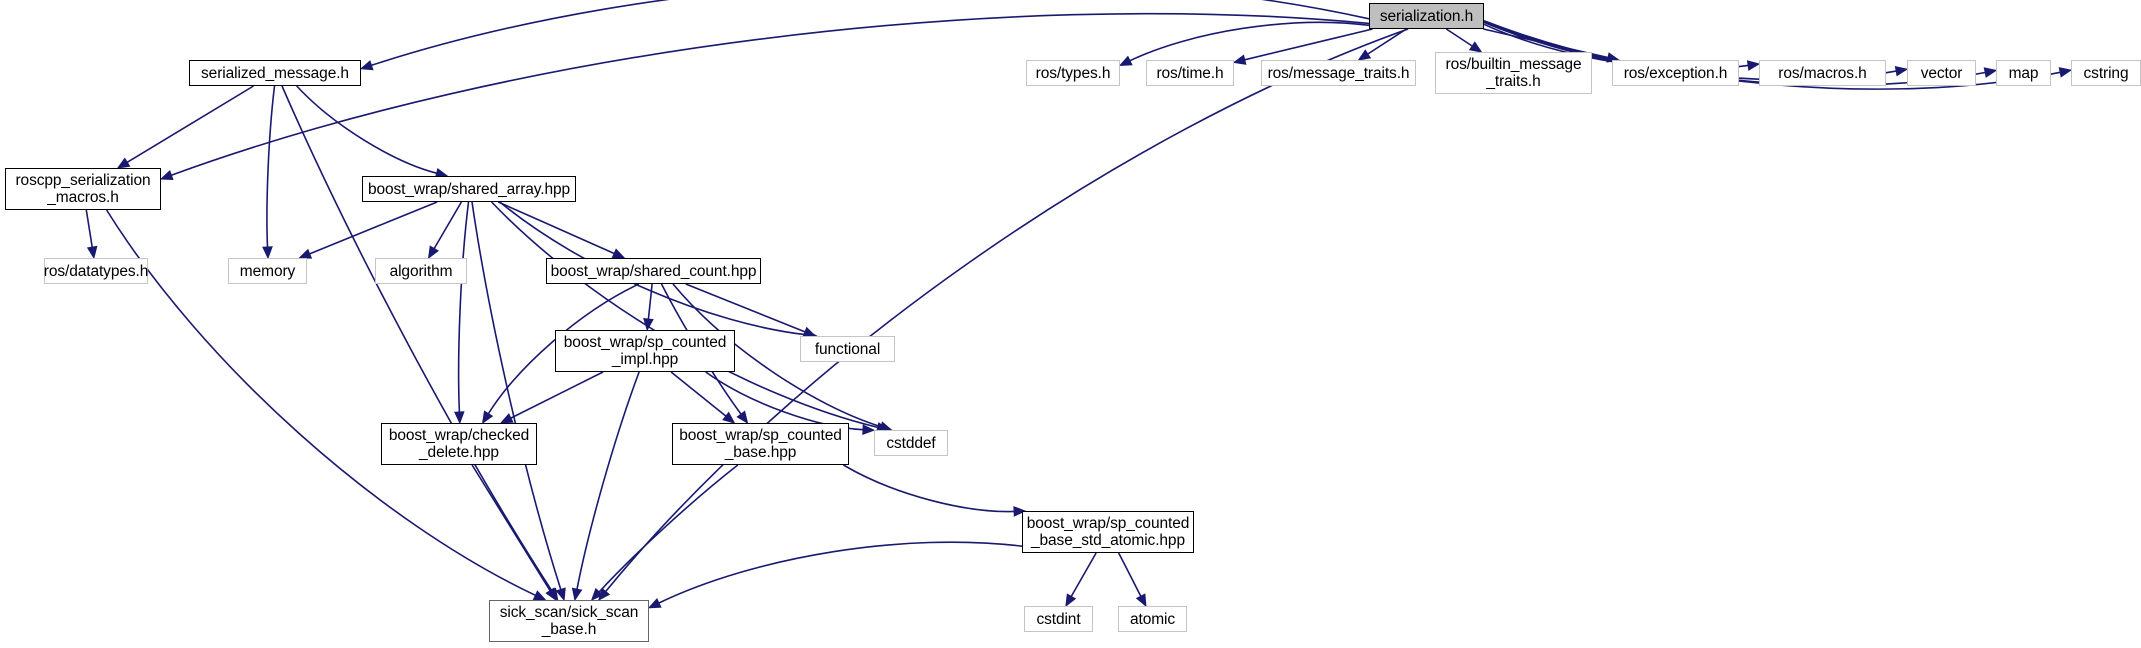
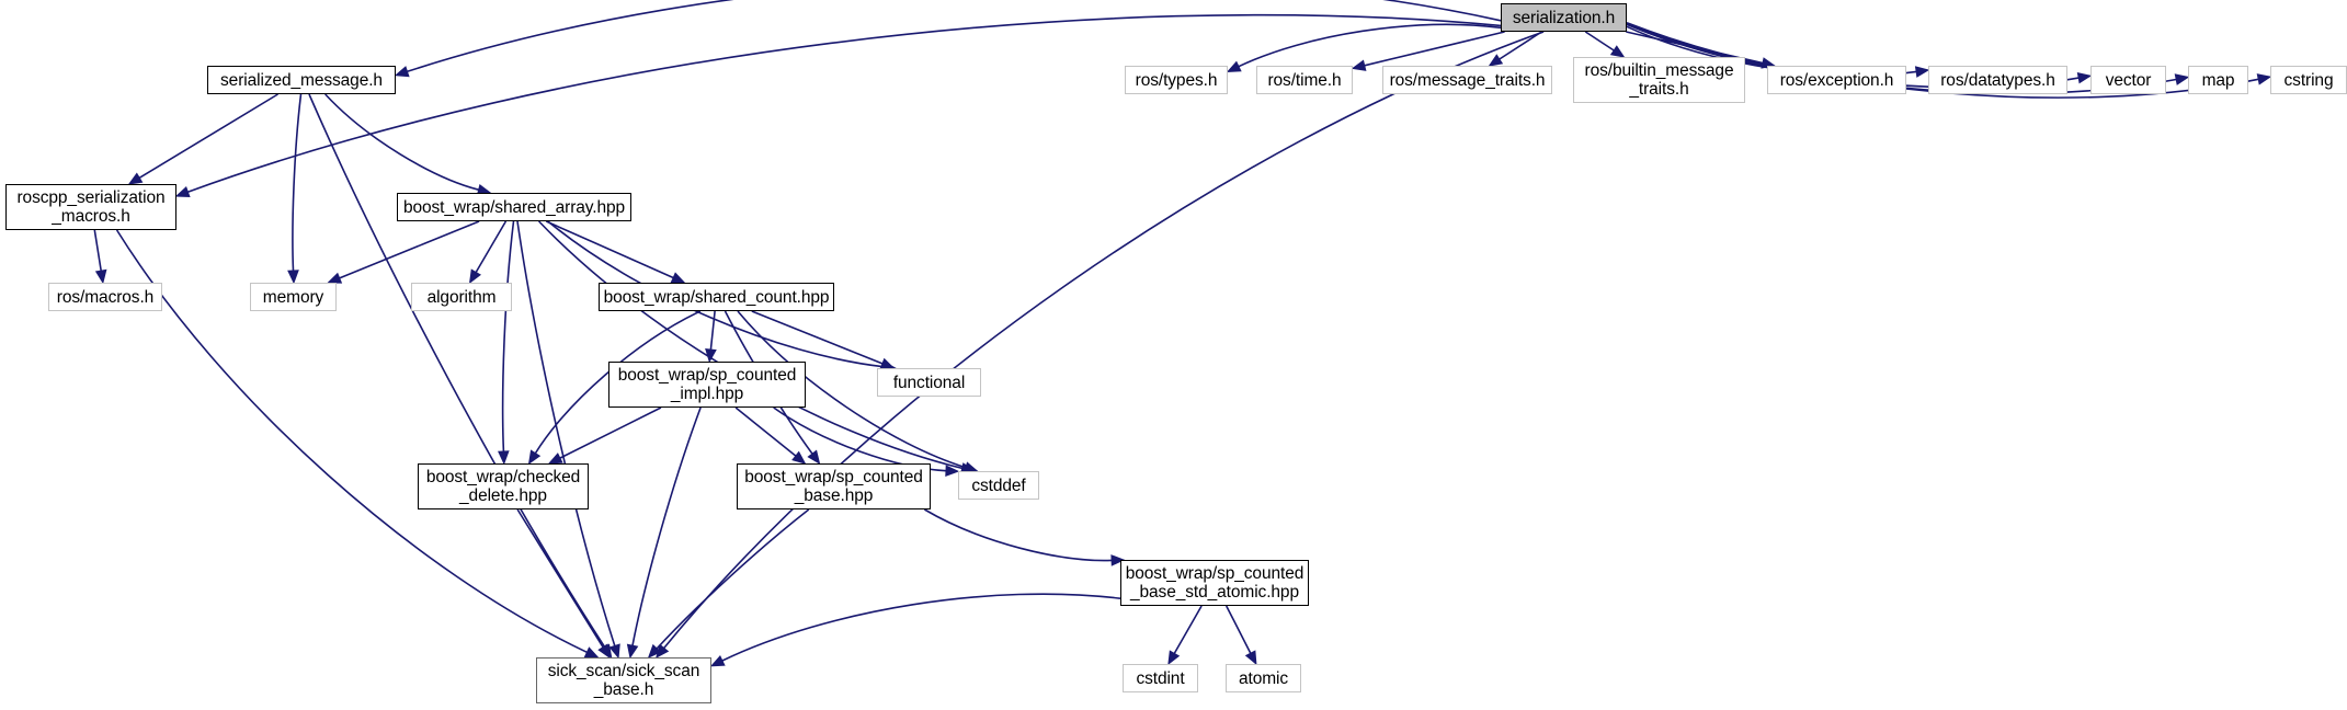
  serialization.h
  serialized_message.h
  ros/types.h
  ros/time.h
  ros/message_traits.h
  ros/builtin_message
  _traits.h
  ros/exception.h
- ros/macros.h
+ ros/datatypes.h
  vector
  map
  cstring
  roscpp_serialization
  _macros.h
  boost_wrap/shared_array.hpp
- ros/datatypes.h
+ ros/macros.h
  memory
  algorithm
  boost_wrap/shared_count.hpp
  boost_wrap/sp_counted
  _impl.hpp
  functional
  boost_wrap/checked
  _delete.hpp
  boost_wrap/sp_counted
  _base.hpp
  cstddef
  boost_wrap/sp_counted
  _base_std_atomic.hpp
  sick_scan/sick_scan
  _base.h
  cstdint
  atomic
